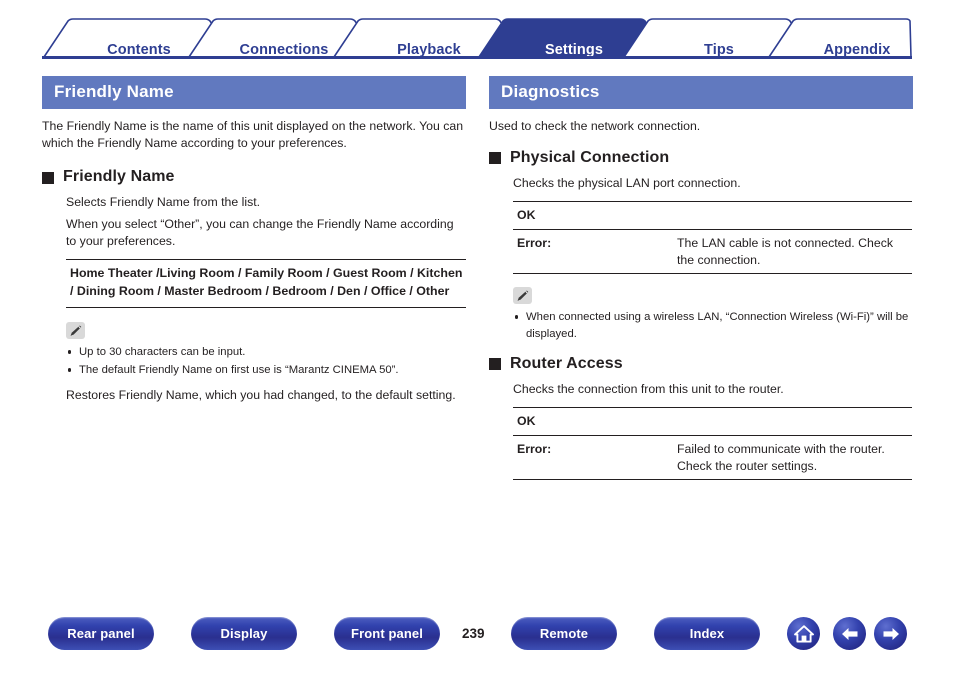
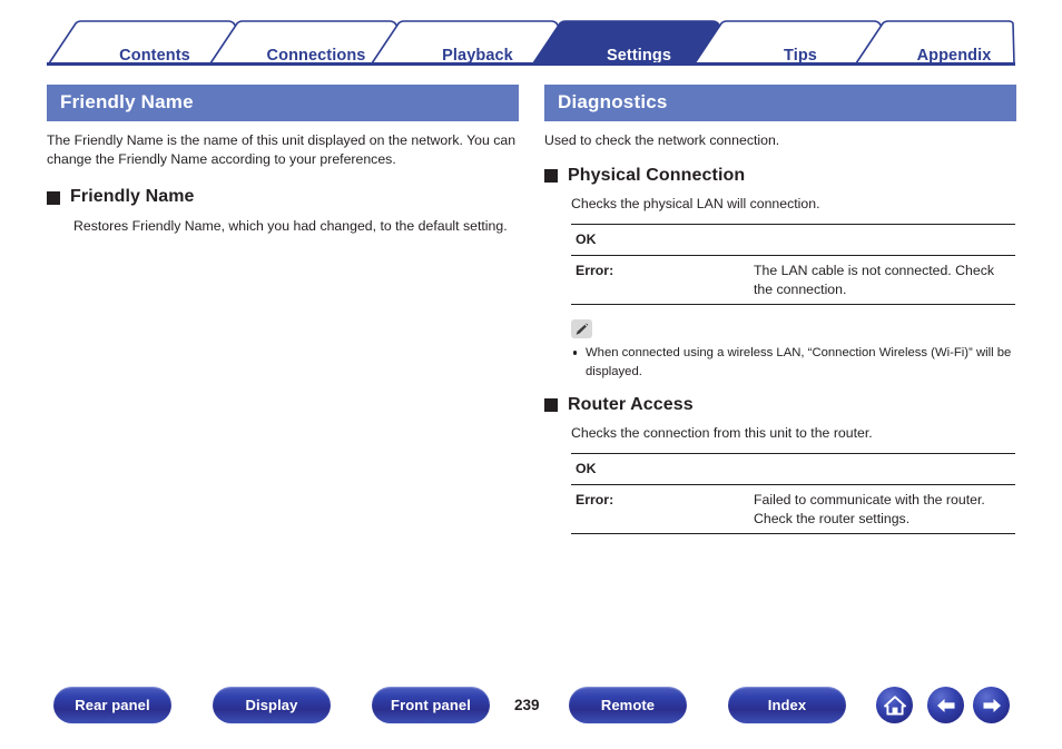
  Contents
  Connections
  Playback
  Settings
  Tips
  Appendix
  Friendly Name
- The Friendly Name is the name of this unit displayed on the network. You can which the Friendly Name according to your preferences.
+ The Friendly Name is the name of this unit displayed on the network. You can change the Friendly Name according to your preferences.
  Friendly Name
- Selects Friendly Name from the list.
- When you select “Other”, you can change the Friendly Name according to your preferences.
- Home Theater /Living Room / Family Room / Guest Room / Kitchen / Dining Room / Master Bedroom / Bedroom / Den / Office / Other
- Up to 30 characters can be input.
- The default Friendly Name on first use is “Marantz CINEMA 50”.
  Restores Friendly Name, which you had changed, to the default setting.
  Diagnostics
  Used to check the network connection.
  Physical Connection
- Checks the physical LAN port connection.
+ Checks the physical LAN will connection.
  OK
  Error:	The LAN cable is not connected. Check the connection.
  When connected using a wireless LAN, “Connection Wireless (Wi-Fi)” will be displayed.
  Router Access
  Checks the connection from this unit to the router.
  OK
  Error:	Failed to communicate with the router. Check the router settings.
  Rear panel
  Display
  Front panel
  239
  Remote
  Index
